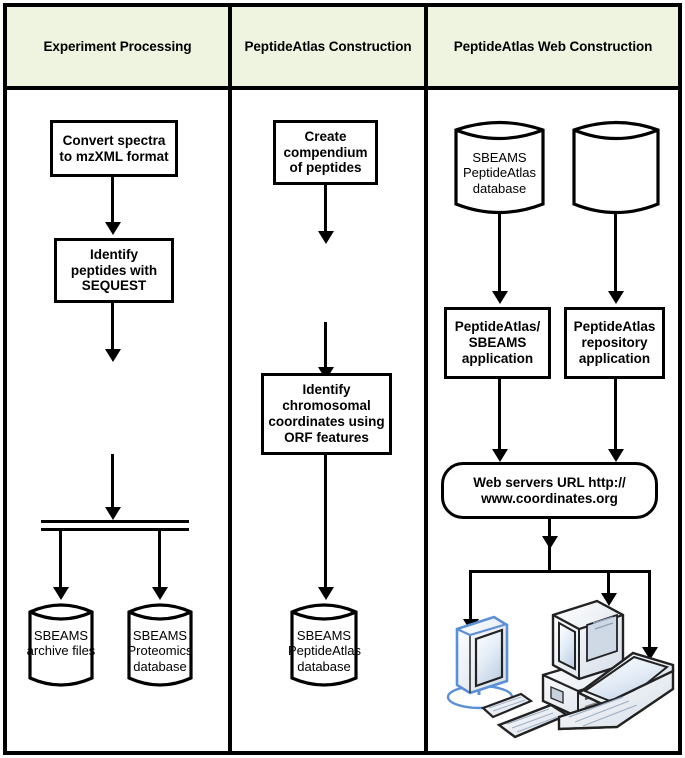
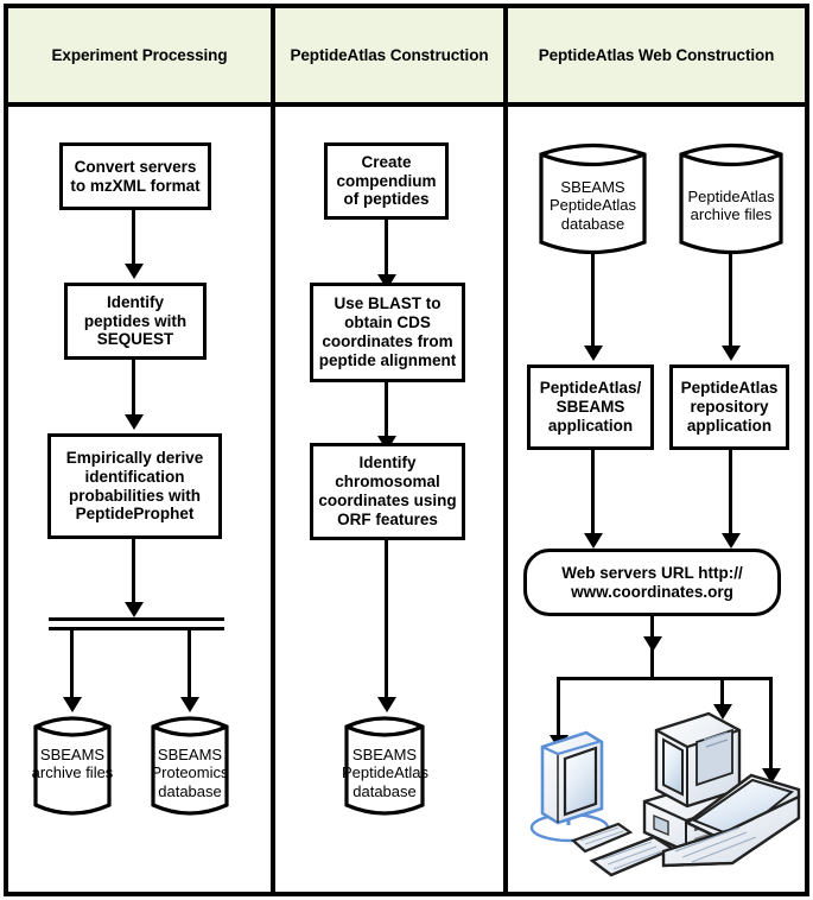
  Experiment Processing
  PeptideAtlas Construction
  PeptideAtlas Web Construction
- Convert spectra to mzXML format
+ Convert servers to mzXML format
  Identify peptides with SEQUEST
+ Empirically derive identification probabilities with PeptideProphet
  SBEAMS archive files
  SBEAMS Proteomics database
  Create compendium of peptides
+ Use BLAST to obtain CDS coordinates from peptide alignment
  Identify chromosomal coordinates using ORF features
  SBEAMS PeptideAtlas database
  SBEAMS PeptideAtlas database
+ PeptideAtlas archive files
  PeptideAtlas/ SBEAMS application
  PeptideAtlas repository application
  Web servers URL http:// www.coordinates.org
